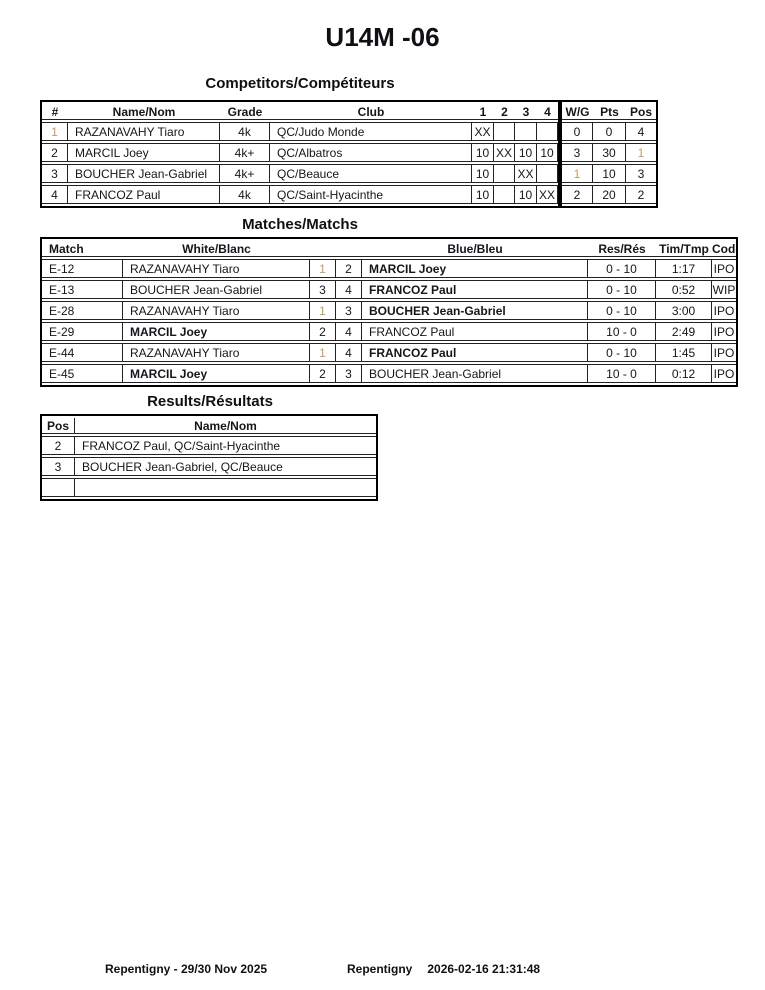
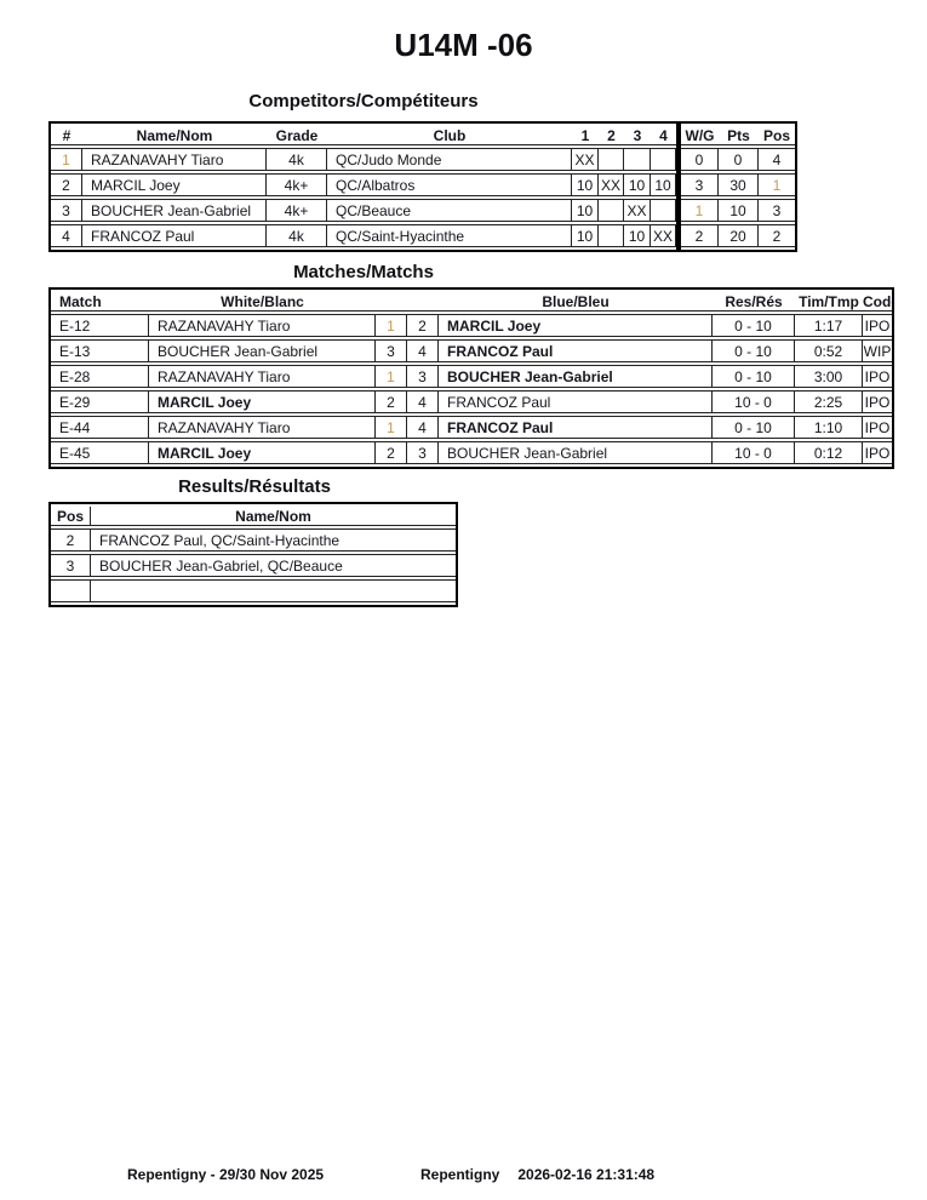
  U14M -06
  Competitors/Compétiteurs
  #	Name/Nom	Grade	Club	1	2	3	4		W/G	Pts	Pos
  1	RAZANAVAHY Tiaro	4k	QC/Judo Monde	XX					0	0	4
  2	MARCIL Joey	4k+	QC/Albatros	10	XX	10	10		3	30	1
  3	BOUCHER Jean-Gabriel	4k+	QC/Beauce	10		XX			1	10	3
  4	FRANCOZ Paul	4k	QC/Saint-Hyacinthe	10		10	XX		2	20	2
  Matches/Matchs
  Match	White/Blanc			Blue/Bleu	Res/Rés	Tim/Tmp	Cod
  E-12	RAZANAVAHY Tiaro	1	2	MARCIL Joey	0 - 10	1:17	IPO
  E-13	BOUCHER Jean-Gabriel	3	4	FRANCOZ Paul	0 - 10	0:52	WIP
  E-28	RAZANAVAHY Tiaro	1	3	BOUCHER Jean-Gabriel	0 - 10	3:00	IPO
- E-29	MARCIL Joey	2	4	FRANCOZ Paul	10 - 0	2:49	IPO
+ E-29	MARCIL Joey	2	4	FRANCOZ Paul	10 - 0	2:25	IPO
- E-44	RAZANAVAHY Tiaro	1	4	FRANCOZ Paul	0 - 10	1:45	IPO
+ E-44	RAZANAVAHY Tiaro	1	4	FRANCOZ Paul	0 - 10	1:10	IPO
  E-45	MARCIL Joey	2	3	BOUCHER Jean-Gabriel	10 - 0	0:12	IPO
  Results/Résultats
  Pos	Name/Nom
  2	FRANCOZ Paul, QC/Saint-Hyacinthe
  3	BOUCHER Jean-Gabriel, QC/Beauce
  Repentigny - 29/30 Nov 2025
  Repentigny 2026-02-16 21:31:48
